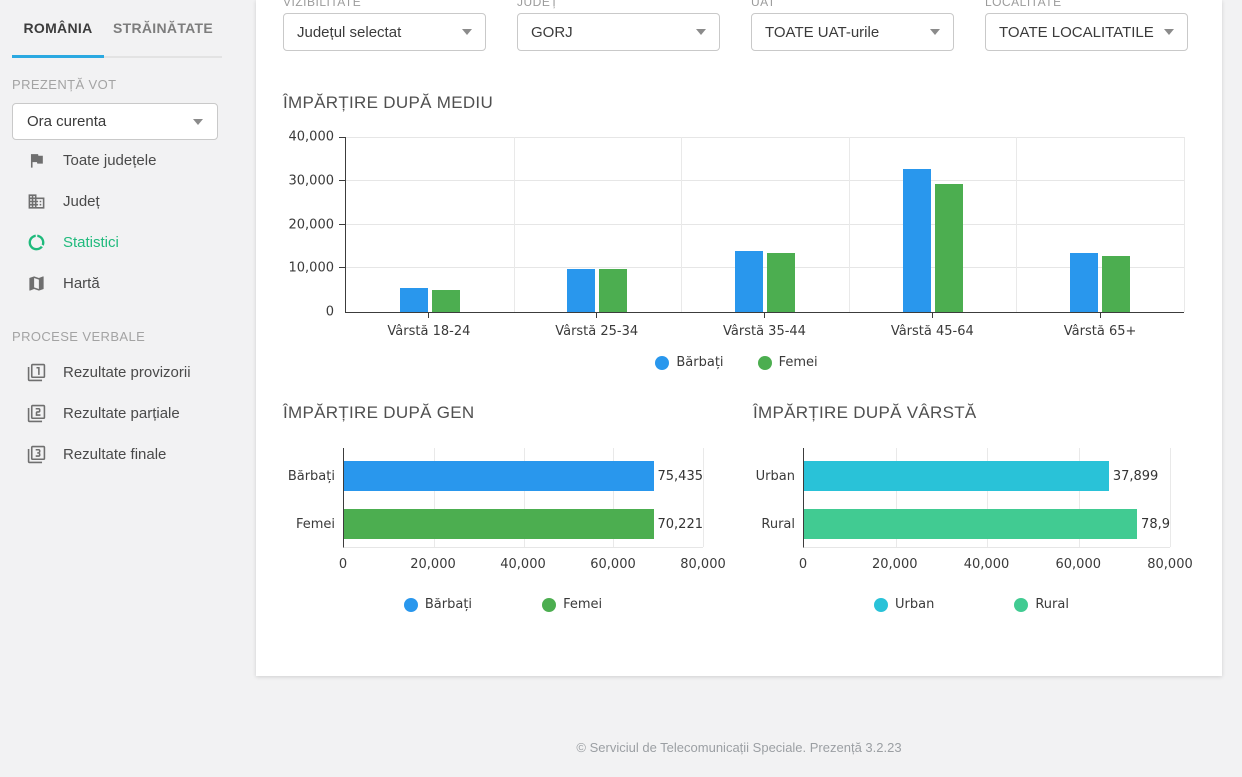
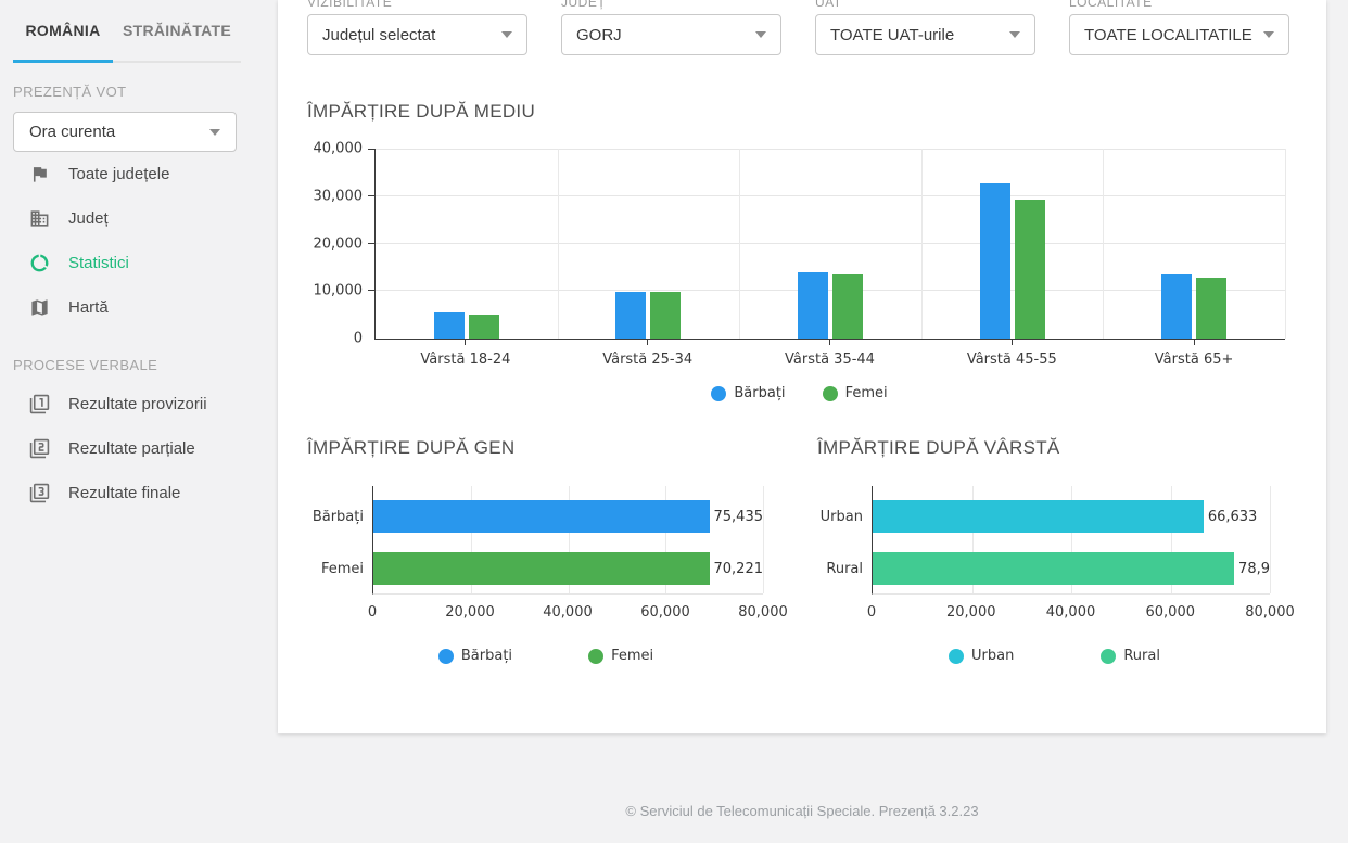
  ROMÂNIA
  STRĂINĂTATE
  PREZENȚĂ VOT
  Ora curenta
  Toate județele
  Județ
  Statistici
  Hartă
  PROCESE VERBALE
  Rezultate provizorii
  Rezultate parțiale
  Rezultate finale
  VIZIBILITATE
  Județul selectat
  JUDEȚ
  GORJ
  UAT
  TOATE UAT-urile
  LOCALITATE
  TOATE LOCALITATILE
  ÎMPĂRȚIRE DUPĂ MEDIU
  0
  10,000
  20,000
  30,000
  40,000
  Vârstă 18-24
  Vârstă 25-34
  Vârstă 35-44
- Vârstă 45-64
+ Vârstă 45-55
  Vârstă 65+
  Bărbați
  Femei
  ÎMPĂRȚIRE DUPĂ GEN
  Bărbați
  75,435
  Femei
  70,221
  0
  20,000
  40,000
  60,000
  80,000
  Bărbați
  Femei
  ÎMPĂRȚIRE DUPĂ VÂRSTĂ
  Urban
- 37,899
+ 66,633
  Rural
  78,9
  0
  20,000
  40,000
  60,000
  80,000
  Urban
  Rural
  © Serviciul de Telecomunicații Speciale. Prezență 3.2.23
